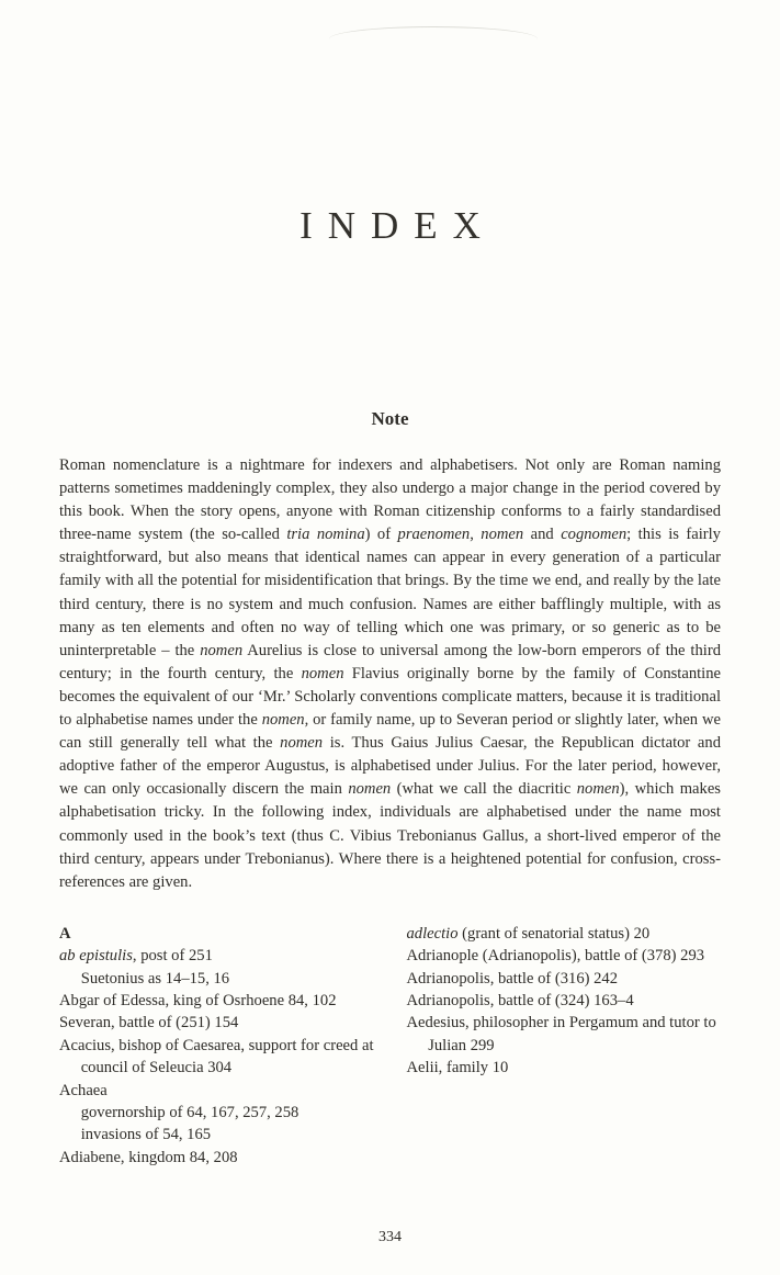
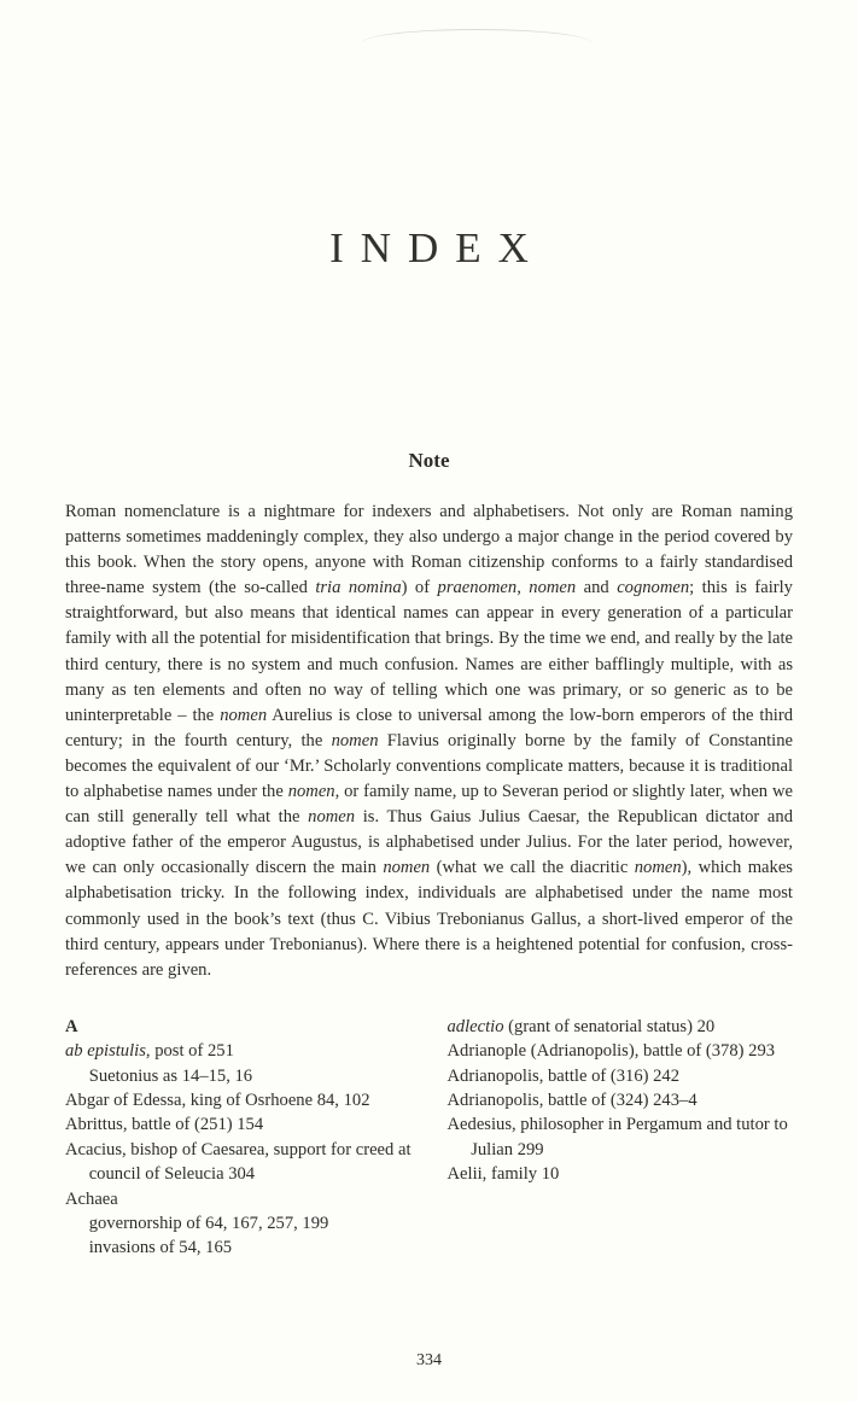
  INDEX
  Note
  Roman nomenclature is a nightmare for indexers and alphabetisers. Not only are Roman naming patterns sometimes maddeningly complex, they also undergo a major change in the period covered by this book. When the story opens, anyone with Roman citizenship conforms to a fairly standardised three-name system (the so-called tria nomina) of praenomen, nomen and cognomen; this is fairly straightforward, but also means that identical names can appear in every generation of a particular family with all the potential for misidentification that brings. By the time we end, and really by the late third century, there is no system and much confusion. Names are either bafflingly multiple, with as many as ten elements and often no way of telling which one was primary, or so generic as to be uninterpretable – the nomen Aurelius is close to universal among the low-born emperors of the third century; in the fourth century, the nomen Flavius originally borne by the family of Constantine becomes the equivalent of our ‘Mr.’ Scholarly conventions complicate matters, because it is traditional to alphabetise names under the nomen, or family name, up to Severan period or slightly later, when we can still generally tell what the nomen is. Thus Gaius Julius Caesar, the Republican dictator and adoptive father of the emperor Augustus, is alphabetised under Julius. For the later period, however, we can only occasionally discern the main nomen (what we call the diacritic nomen), which makes alphabetisation tricky. In the following index, individuals are alphabetised under the name most commonly used in the book’s text (thus C. Vibius Trebonianus Gallus, a short-lived emperor of the third century, appears under Trebonianus). Where there is a heightened potential for confusion, cross-references are given.
  A
  ab epistulis, post of 251
  Suetonius as 14–15, 16
  Abgar of Edessa, king of Osrhoene 84, 102
- Severan, battle of (251) 154
+ Abrittus, battle of (251) 154
  Acacius, bishop of Caesarea, support for creed at council of Seleucia 304
  Achaea
- governorship of 64, 167, 257, 258
+ governorship of 64, 167, 257, 199
  invasions of 54, 165
- Adiabene, kingdom 84, 208
  adlectio (grant of senatorial status) 20
  Adrianople (Adrianopolis), battle of (378) 293
  Adrianopolis, battle of (316) 242
- Adrianopolis, battle of (324) 163–4
+ Adrianopolis, battle of (324) 243–4
  Aedesius, philosopher in Pergamum and tutor to Julian 299
  Aelii, family 10
  334
